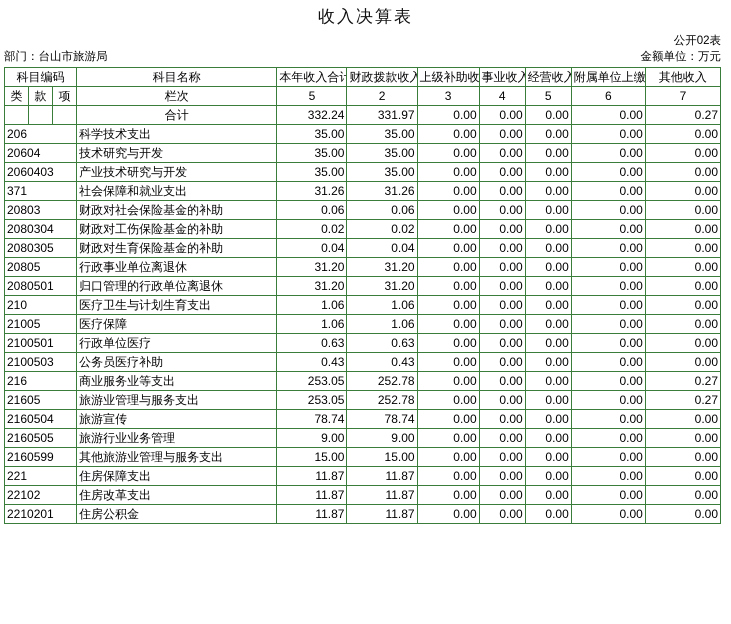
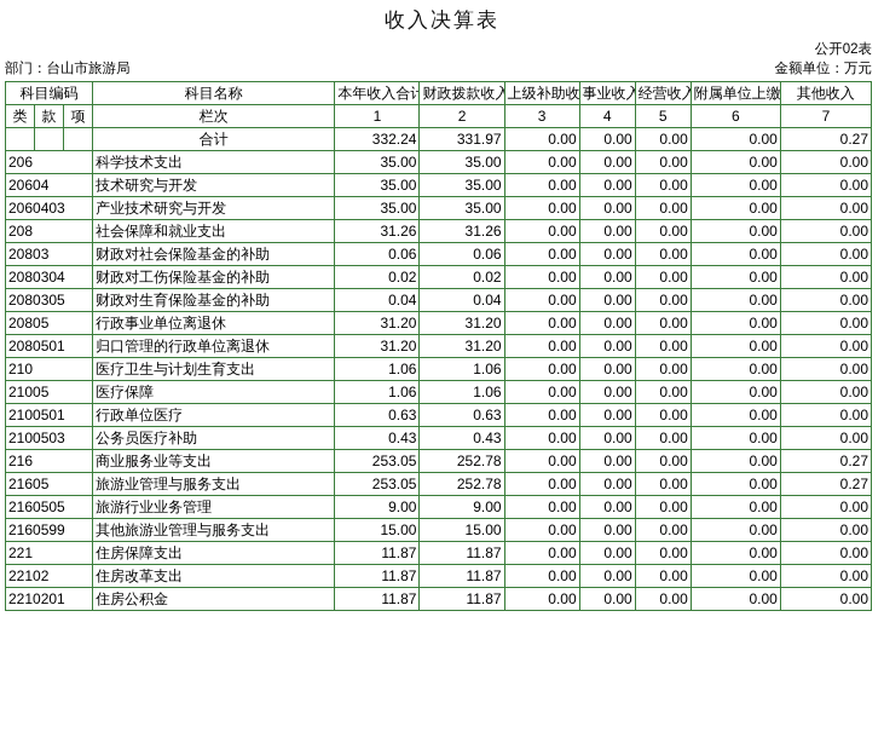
  收入决算表
  公开02表
  部门：台山市旅游局
  金额单位：万元
  科目编码	科目名称	本年收入合计	财政拨款收入	上级补助收	事业收入	经营收入	附属单位上缴	其他收入
- 类	款	项	栏次	5	2	3	4	5	6	7
+ 类	款	项	栏次	1	2	3	4	5	6	7
  			合计	332.24	331.97	0.00	0.00	0.00	0.00	0.27
  206	科学技术支出	35.00	35.00	0.00	0.00	0.00	0.00	0.00
  20604	技术研究与开发	35.00	35.00	0.00	0.00	0.00	0.00	0.00
  2060403	产业技术研究与开发	35.00	35.00	0.00	0.00	0.00	0.00	0.00
- 371	社会保障和就业支出	31.26	31.26	0.00	0.00	0.00	0.00	0.00
+ 208	社会保障和就业支出	31.26	31.26	0.00	0.00	0.00	0.00	0.00
  20803	财政对社会保险基金的补助	0.06	0.06	0.00	0.00	0.00	0.00	0.00
  2080304	财政对工伤保险基金的补助	0.02	0.02	0.00	0.00	0.00	0.00	0.00
  2080305	财政对生育保险基金的补助	0.04	0.04	0.00	0.00	0.00	0.00	0.00
  20805	行政事业单位离退休	31.20	31.20	0.00	0.00	0.00	0.00	0.00
  2080501	归口管理的行政单位离退休	31.20	31.20	0.00	0.00	0.00	0.00	0.00
  210	医疗卫生与计划生育支出	1.06	1.06	0.00	0.00	0.00	0.00	0.00
  21005	医疗保障	1.06	1.06	0.00	0.00	0.00	0.00	0.00
  2100501	行政单位医疗	0.63	0.63	0.00	0.00	0.00	0.00	0.00
  2100503	公务员医疗补助	0.43	0.43	0.00	0.00	0.00	0.00	0.00
  216	商业服务业等支出	253.05	252.78	0.00	0.00	0.00	0.00	0.27
  21605	旅游业管理与服务支出	253.05	252.78	0.00	0.00	0.00	0.00	0.27
- 2160504	旅游宣传	78.74	78.74	0.00	0.00	0.00	0.00	0.00
  2160505	旅游行业业务管理	9.00	9.00	0.00	0.00	0.00	0.00	0.00
  2160599	其他旅游业管理与服务支出	15.00	15.00	0.00	0.00	0.00	0.00	0.00
  221	住房保障支出	11.87	11.87	0.00	0.00	0.00	0.00	0.00
  22102	住房改革支出	11.87	11.87	0.00	0.00	0.00	0.00	0.00
  2210201	住房公积金	11.87	11.87	0.00	0.00	0.00	0.00	0.00
